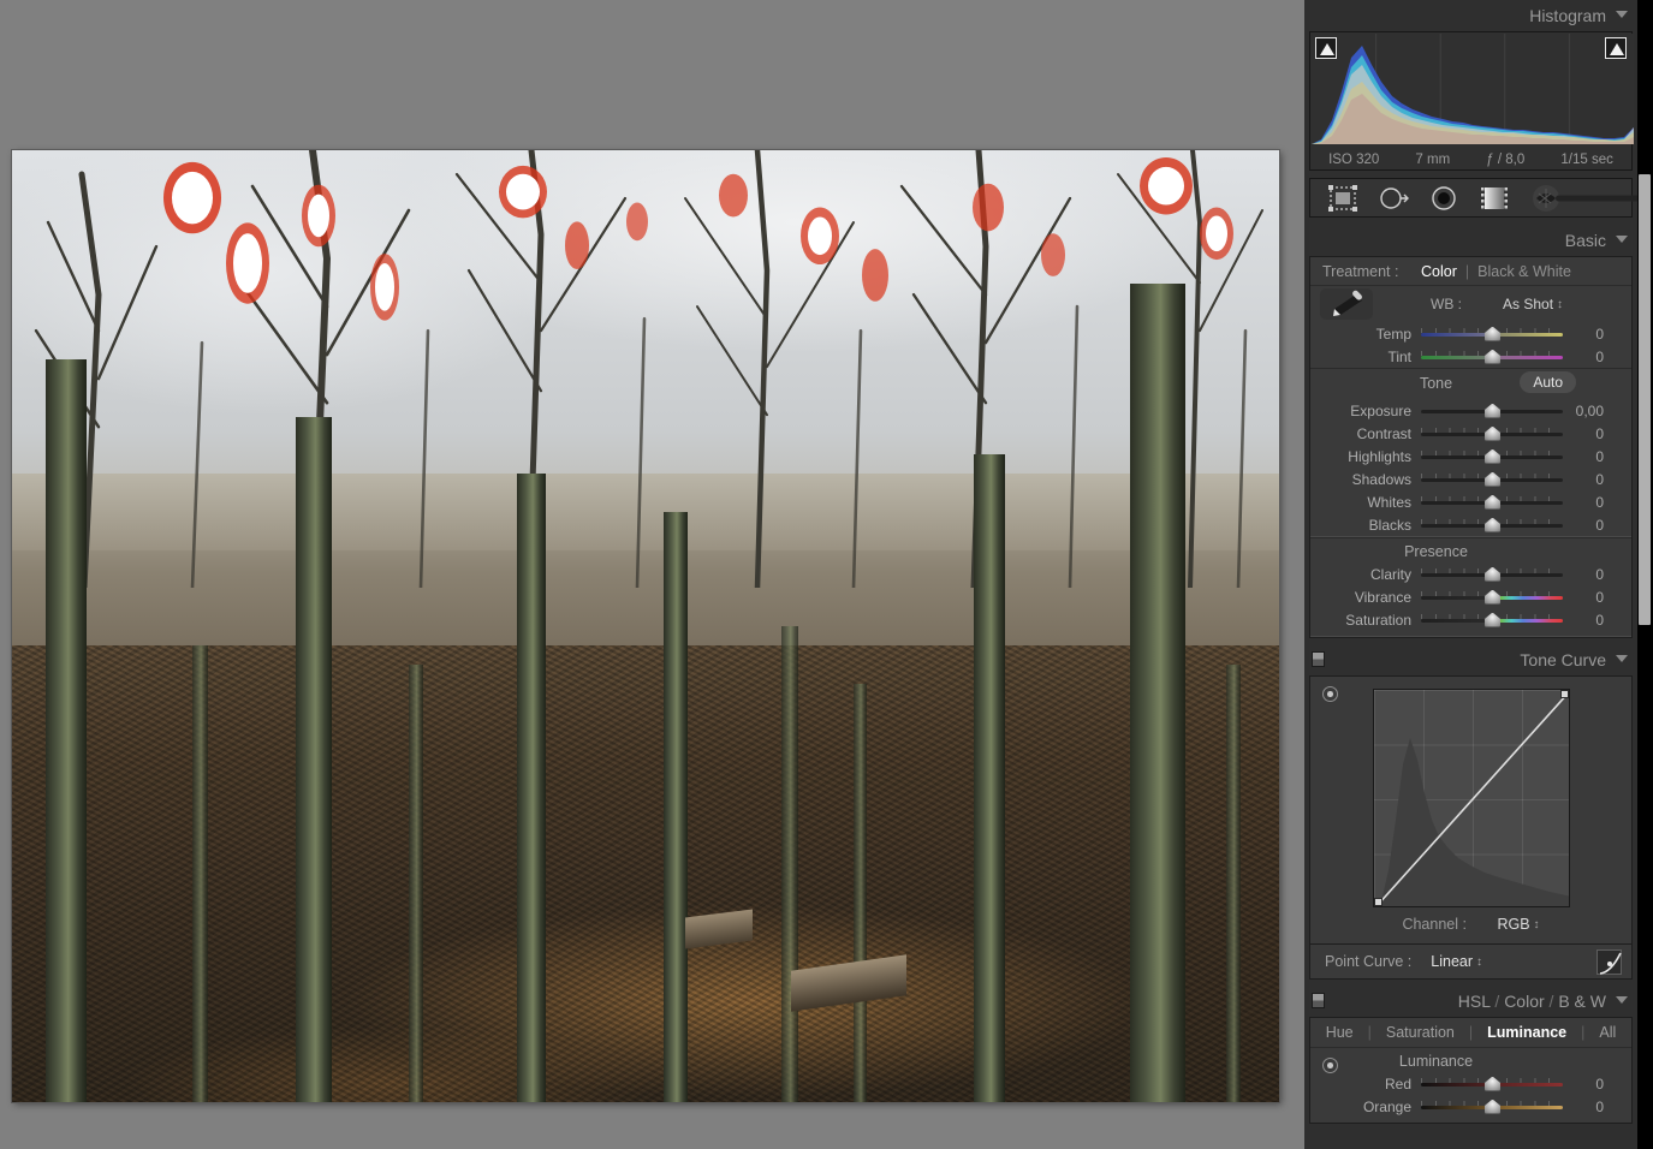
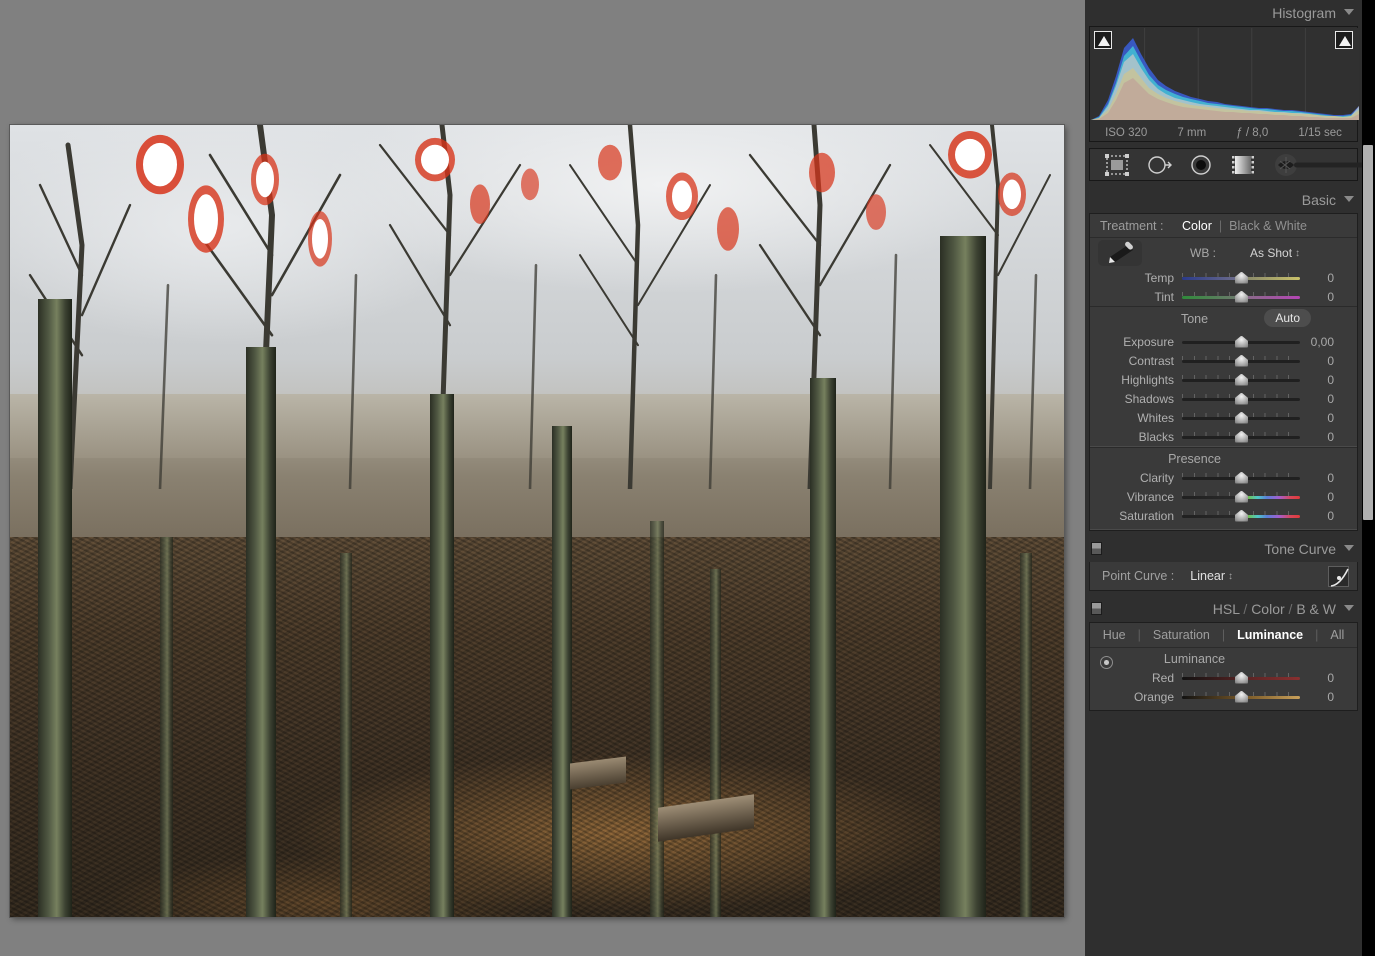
  Histogram
  ISO 320
  7 mm
  ƒ / 8,0
  1/15 sec
  Basic
  Treatment :
  Color
  |
  Black & White
  WB :
  As Shot ↕
  Temp
  0
  Tint
  0
  Tone
  Auto
  Exposure
  0,00
  Contrast
  0
  Highlights
  0
  Shadows
  0
  Whites
  0
  Blacks
  0
  Presence
  Clarity
  0
  Vibrance
  0
  Saturation
  0
  Tone Curve
- Channel : RGB ↕
  Point Curve :
  Linear ↕
  HSL / Color / B & W
  Hue
  |
  Saturation
  |
  Luminance
  |
  All
  Luminance
  Red
  0
  Orange
  0
